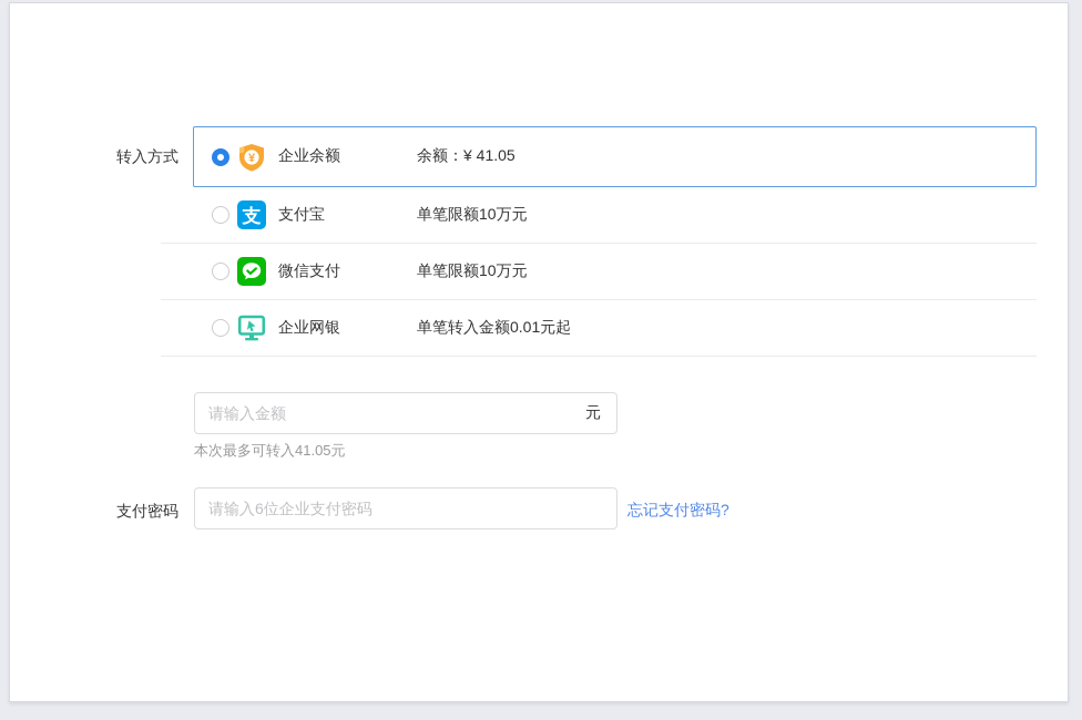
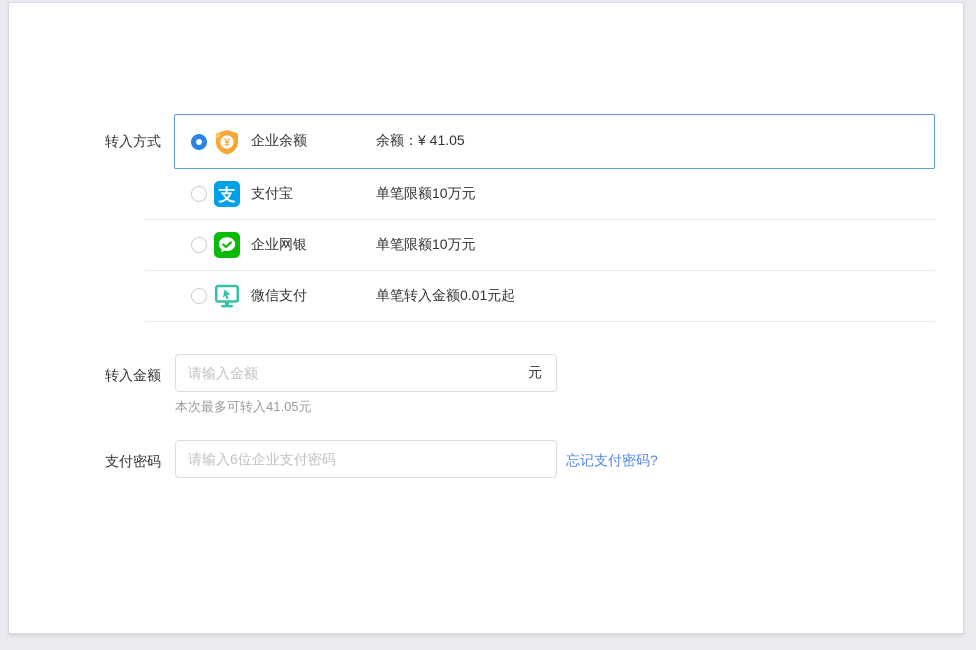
  转入方式
  ¥
  企业余额
  余额：¥ 41.05
  支
  支付宝
  单笔限额10万元
- 微信支付
+ 企业网银
  单笔限额10万元
- 企业网银
+ 微信支付
  单笔转入金额0.01元起
+ 转入金额
  请输入金额
  元
  本次最多可转入41.05元
  支付密码
  请输入6位企业支付密码
  忘记支付密码?
